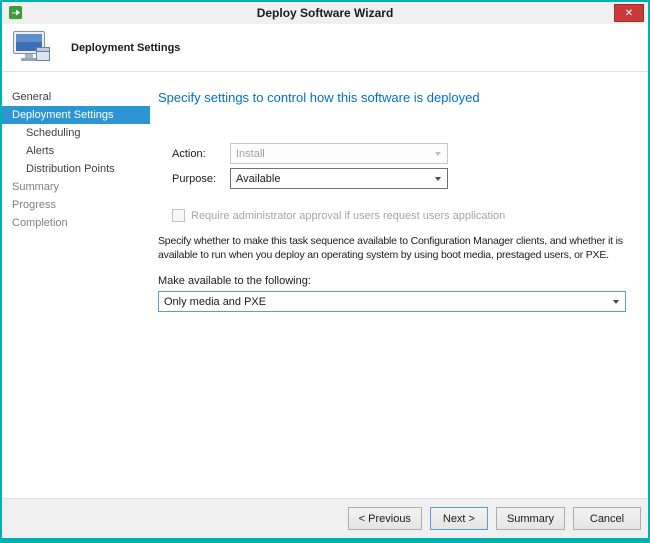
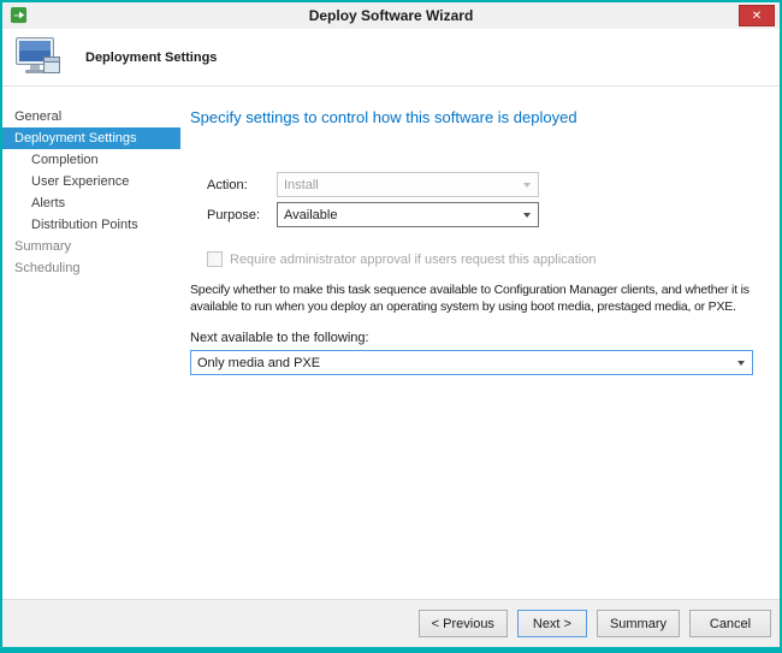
  Deploy Software Wizard
  ✕
  Deployment Settings
  General
  Deployment Settings
- Scheduling
+ Completion
+ User Experience
  Alerts
  Distribution Points
  Summary
- Progress
- Completion
+ Scheduling
  Specify settings to control how this software is deployed
  Action:
  Install
  Purpose:
  Available
- Require administrator approval if users request users application
+ Require administrator approval if users request this application
- Specify whether to make this task sequence available to Configuration Manager clients, and whether it is available to run when you deploy an operating system by using boot media, prestaged users, or PXE.
+ Specify whether to make this task sequence available to Configuration Manager clients, and whether it is available to run when you deploy an operating system by using boot media, prestaged media, or PXE.
- Make available to the following:
+ Next available to the following:
  Only media and PXE
  < Previous
  Next >
  Summary
  Cancel
